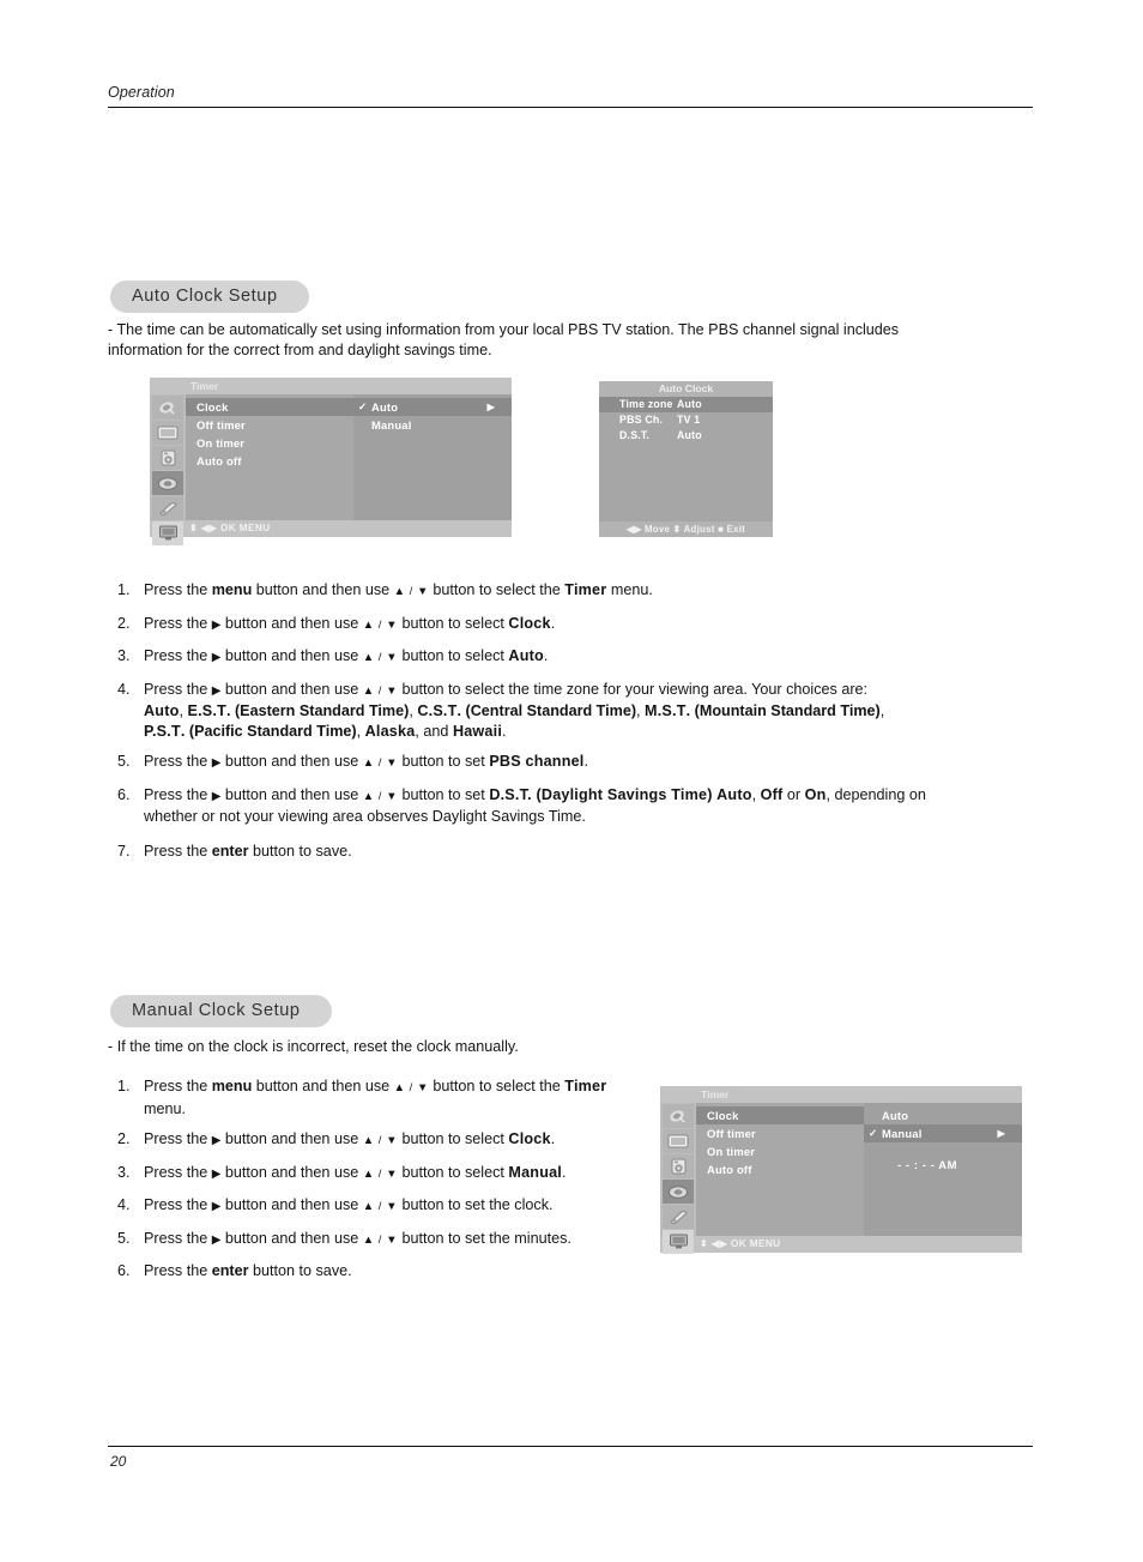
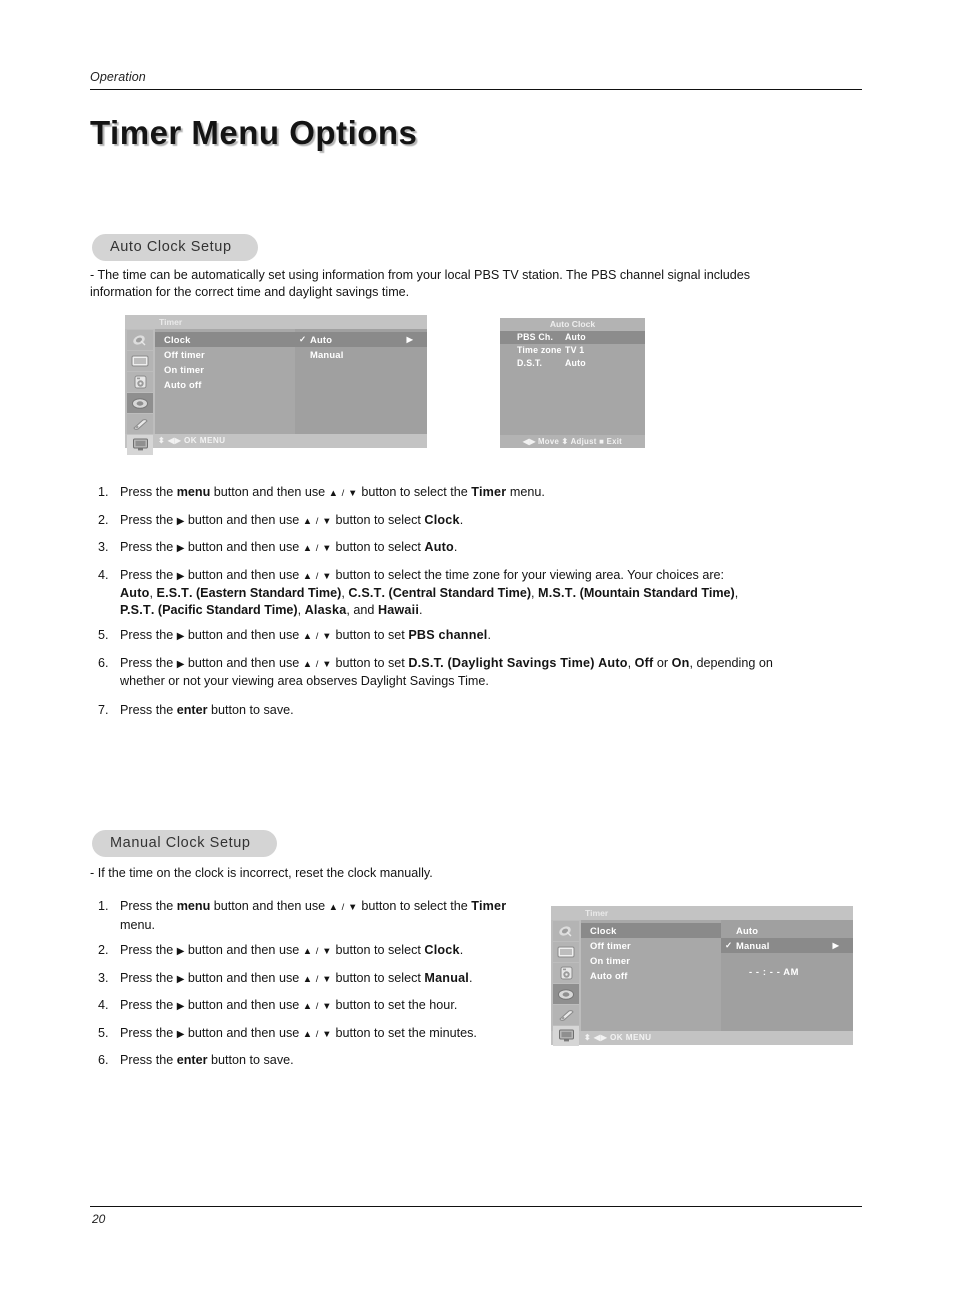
  Operation
+ Timer Menu Options
  Auto Clock Setup
- - The time can be automatically set using information from your local PBS TV station. The PBS channel signal includes information for the correct from and daylight savings time.
+ - The time can be automatically set using information from your local PBS TV station. The PBS channel signal includes information for the correct time and daylight savings time.
  Timer
  Clock
  Off timer
  On timer
  Auto off
  ✓
  Auto
  ▶
  Manual
  ⬍ ◀▶ OK MENU
  Auto Clock
- Time zone
+ PBS Ch.
  Auto
- PBS Ch.
+ Time zone
  TV 1
  D.S.T.
  Auto
  ◀▶ Move ⬍ Adjust ■ Exit
  1.
  Press the menu button and then use ▲ / ▼ button to select the Timer menu.
  2.
  Press the ▶ button and then use ▲ / ▼ button to select Clock.
  3.
  Press the ▶ button and then use ▲ / ▼ button to select Auto.
  4.
  Press the ▶ button and then use ▲ / ▼ button to select the time zone for your viewing area. Your choices are:
  Auto, E.S.T. (Eastern Standard Time), C.S.T. (Central Standard Time), M.S.T. (Mountain Standard Time),
  P.S.T. (Pacific Standard Time), Alaska, and Hawaii.
  5.
  Press the ▶ button and then use ▲ / ▼ button to set PBS channel.
  6.
  Press the ▶ button and then use ▲ / ▼ button to set D.S.T. (Daylight Savings Time) Auto, Off or On, depending on whether or not your viewing area observes Daylight Savings Time.
  7.
  Press the enter button to save.
  Manual Clock Setup
  - If the time on the clock is incorrect, reset the clock manually.
  1.
  Press the menu button and then use ▲ / ▼ button to select the Timer
  menu.
  2.
  Press the ▶ button and then use ▲ / ▼ button to select Clock.
  3.
  Press the ▶ button and then use ▲ / ▼ button to select Manual.
  4.
- Press the ▶ button and then use ▲ / ▼ button to set the clock.
+ Press the ▶ button and then use ▲ / ▼ button to set the hour.
  5.
  Press the ▶ button and then use ▲ / ▼ button to set the minutes.
  6.
  Press the enter button to save.
  Timer
  Clock
  Off timer
  On timer
  Auto off
  Auto
  ✓
  Manual
  ▶
  - - : - - AM
  ⬍ ◀▶ OK MENU
  20
